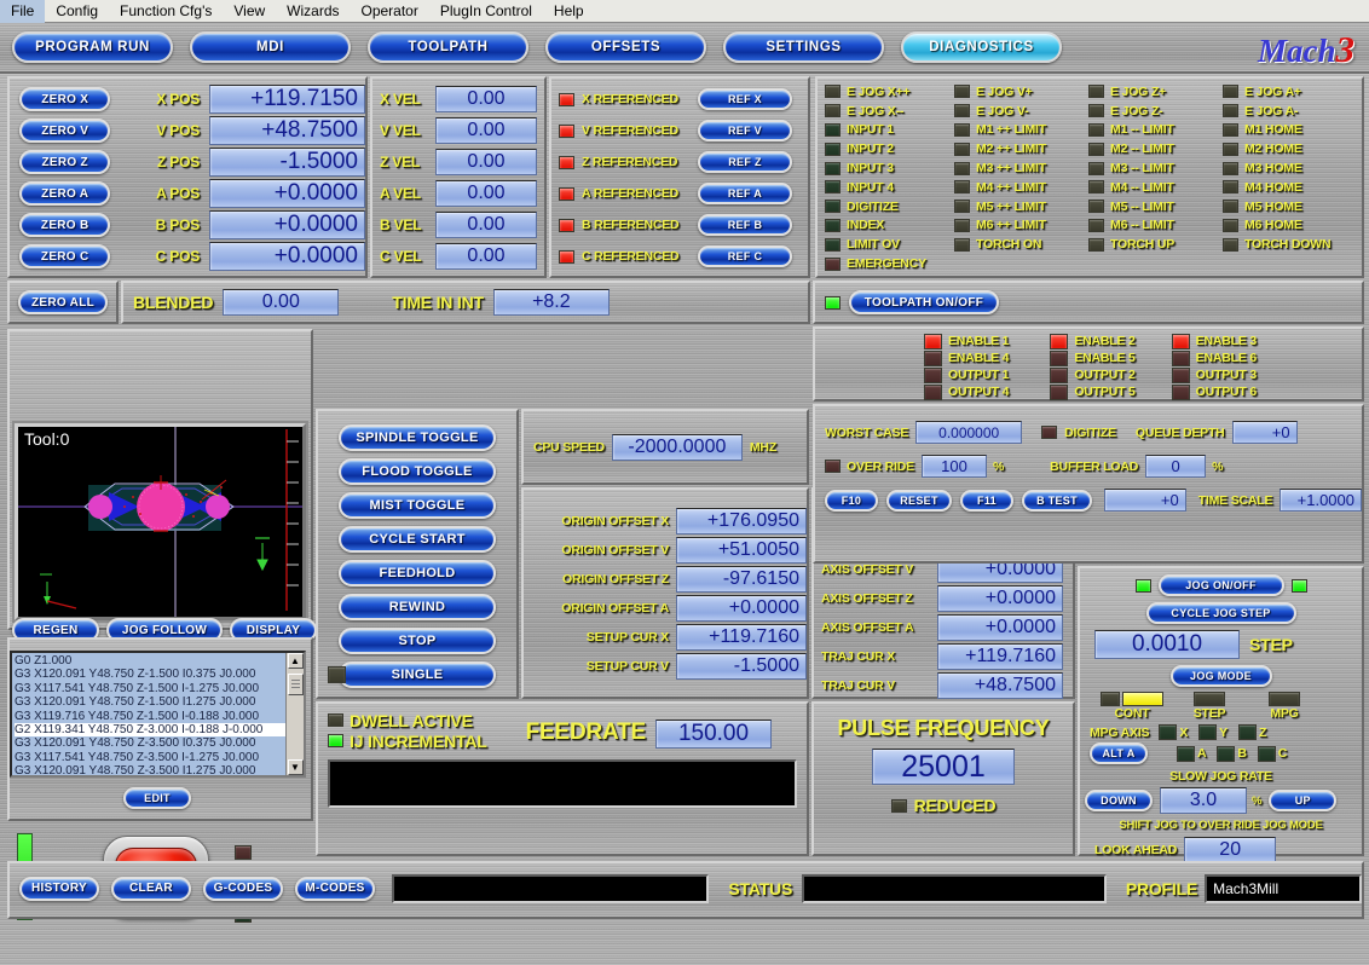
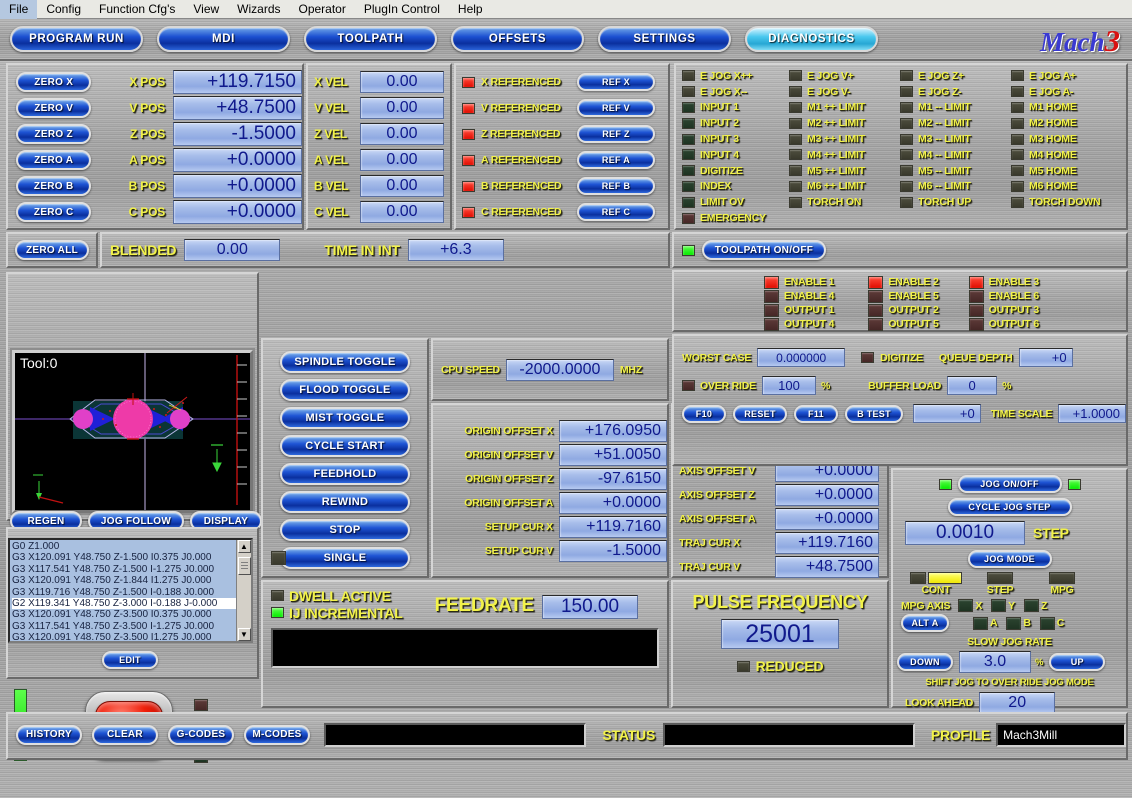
  File
  Config
  Function Cfg's
  View
  Wizards
  Operator
  PlugIn Control
  Help
  PROGRAM RUN
  MDI
  TOOLPATH
  OFFSETS
  SETTINGS
  DIAGNOSTICS
  Mach3
  ZERO X
  X POS
  +119.7150
  ZERO V
  V POS
  +48.7500
  ZERO Z
  Z POS
  -1.5000
  ZERO A
  A POS
  +0.0000
  ZERO B
  B POS
  +0.0000
  ZERO C
  C POS
  +0.0000
  X VEL
  0.00
  V VEL
  0.00
  Z VEL
  0.00
  A VEL
  0.00
  B VEL
  0.00
  C VEL
  0.00
  X REFERENCED
  REF X
  V REFERENCED
  REF V
  Z REFERENCED
  REF Z
  A REFERENCED
  REF A
  B REFERENCED
  REF B
  C REFERENCED
  REF C
  E JOG X++
  E JOG X--
  INPUT 1
  INPUT 2
  INPUT 3
  INPUT 4
  DIGITIZE
  INDEX
  LIMIT OV
  EMERGENCY
  E JOG V+
  E JOG V-
  M1 ++ LIMIT
  M2 ++ LIMIT
  M3 ++ LIMIT
  M4 ++ LIMIT
  M5 ++ LIMIT
  M6 ++ LIMIT
  TORCH ON
  E JOG Z+
  E JOG Z-
  M1 -- LIMIT
  M2 -- LIMIT
  M3 -- LIMIT
  M4 -- LIMIT
  M5 -- LIMIT
  M6 -- LIMIT
  TORCH UP
  E JOG A+
  E JOG A-
  M1 HOME
  M2 HOME
  M3 HOME
  M4 HOME
  M5 HOME
  M6 HOME
  TORCH DOWN
  ZERO ALL
  BLENDED
  0.00
  TIME IN INT
- +8.2
+ +6.3
  TOOLPATH ON/OFF
  Tool:0
  REGEN
  JOG FOLLOW
  DISPLAY
  G0 Z1.000
  G3 X120.091 Y48.750 Z-1.500 I0.375 J0.000
  G3 X117.541 Y48.750 Z-1.500 I-1.275 J0.000
- G3 X120.091 Y48.750 Z-1.500 I1.275 J0.000
+ G3 X120.091 Y48.750 Z-1.844 I1.275 J0.000
  G3 X119.716 Y48.750 Z-1.500 I-0.188 J0.000
  G2 X119.341 Y48.750 Z-3.000 I-0.188 J-0.000
  G3 X120.091 Y48.750 Z-3.500 I0.375 J0.000
  G3 X117.541 Y48.750 Z-3.500 I-1.275 J0.000
  G3 X120.091 Y48.750 Z-3.500 I1.275 J0.000
  ▲
  ▼
  EDIT
  SPINDLE TOGGLE
  FLOOD TOGGLE
  MIST TOGGLE
  CYCLE START
  FEEDHOLD
  REWIND
  STOP
  SINGLE
  CPU SPEED
  -2000.0000
  MHZ
  ORIGIN OFFSET X
  +176.0950
  ORIGIN OFFSET V
  +51.0050
  ORIGIN OFFSET Z
  -97.6150
  ORIGIN OFFSET A
  +0.0000
  SETUP CUR X
  +119.7160
  SETUP CUR V
  -1.5000
  AXIS OFFSET V
  +0.0000
  AXIS OFFSET Z
  +0.0000
  AXIS OFFSET A
  +0.0000
  TRAJ CUR X
  +119.7160
  TRAJ CUR V
  +48.7500
  ENABLE 1
  ENABLE 4
  OUTPUT 1
  OUTPUT 4
  ENABLE 2
  ENABLE 5
  OUTPUT 2
  OUTPUT 5
  ENABLE 3
  ENABLE 6
  OUTPUT 3
  OUTPUT 6
  WORST CASE
  0.000000
  DIGITIZE
  QUEUE DEPTH
  +0
  OVER RIDE
  100
  %
  BUFFER LOAD
  0
  %
  F10
  RESET
  F11
  B TEST
  +0
  TIME SCALE
  +1.0000
  JOG ON/OFF
  CYCLE JOG STEP
  0.0010
  STEP
  JOG MODE
  CONT
  STEP
  MPG
  MPG AXIS
  X
  Y
  Z
  ALT A
  A
  B
  C
  SLOW JOG RATE
  DOWN
  3.0
  %
  UP
  SHIFT JOG TO OVER RIDE JOG MODE
  LOOK AHEAD
  20
  DWELL ACTIVE
  IJ INCREMENTAL
  FEEDRATE
  150.00
  PULSE FREQUENCY
  25001
  REDUCED
  HISTORY
  CLEAR
  G-CODES
  M-CODES
  STATUS
  PROFILE
  Mach3Mill
